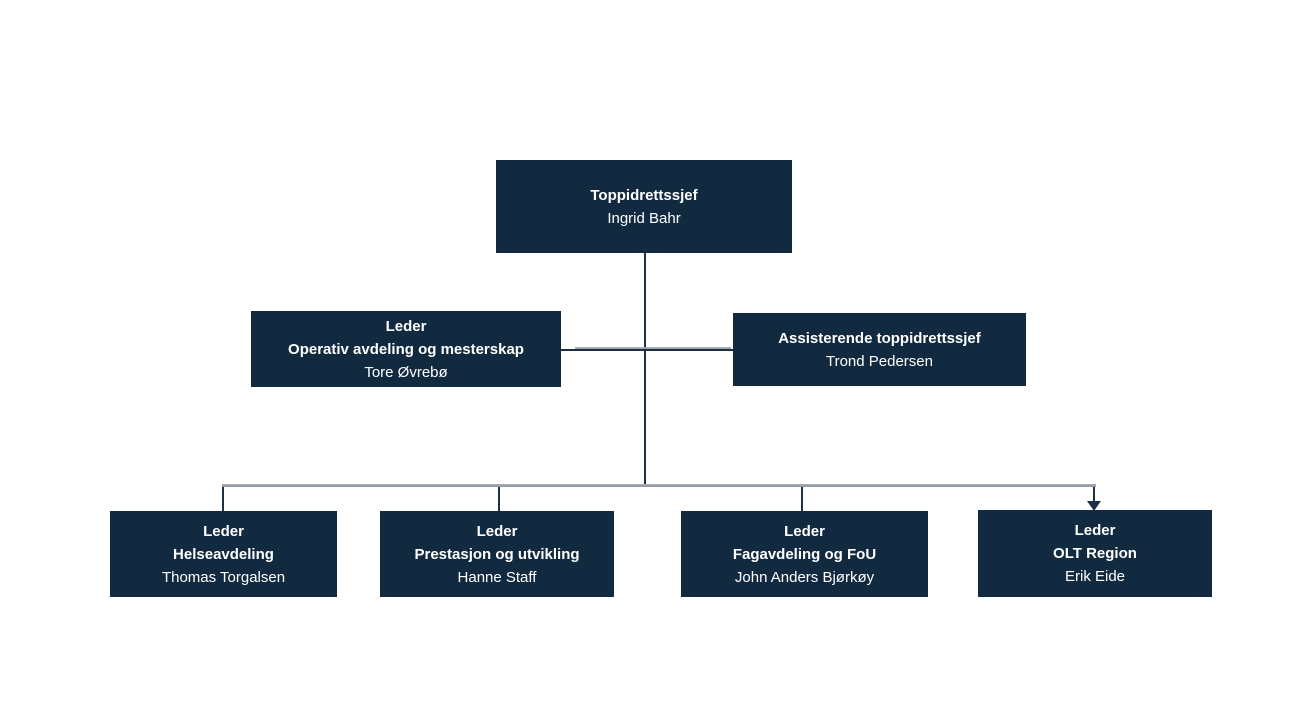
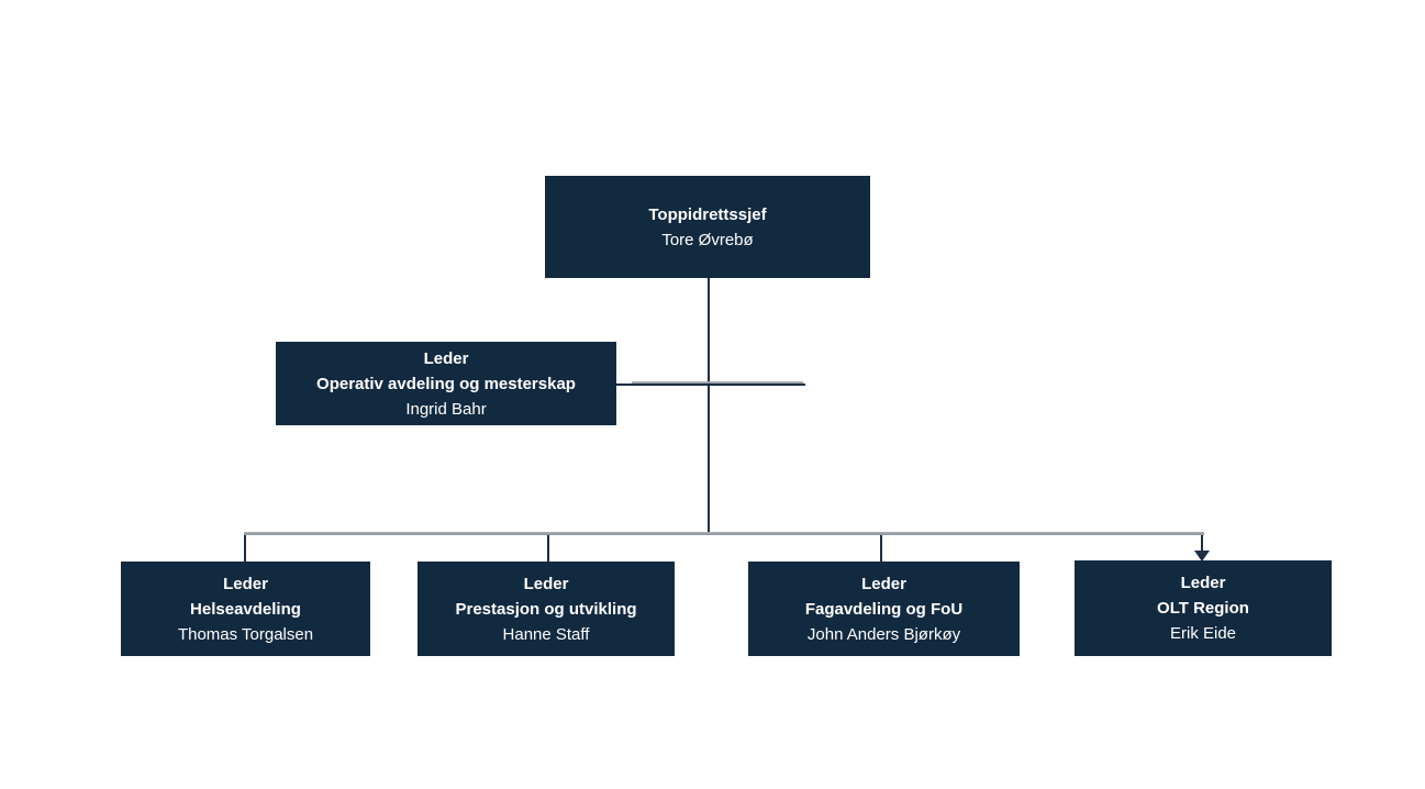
  Toppidrettssjef
- Ingrid Bahr
+ Tore Øvrebø
  Leder
  Operativ avdeling og mesterskap
- Tore Øvrebø
+ Ingrid Bahr
- Assisterende toppidrettssjef
- Trond Pedersen
  Leder
  Helseavdeling
  Thomas Torgalsen
  Leder
  Prestasjon og utvikling
  Hanne Staff
  Leder
  Fagavdeling og FoU
  John Anders Bjørkøy
  Leder
  OLT Region
  Erik Eide
